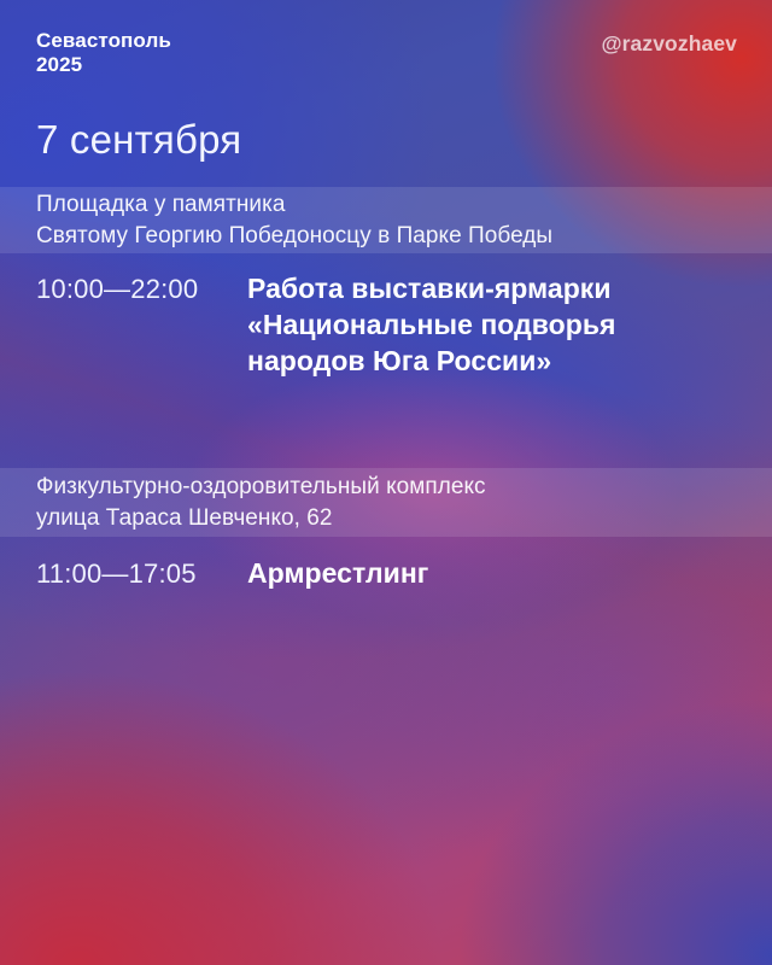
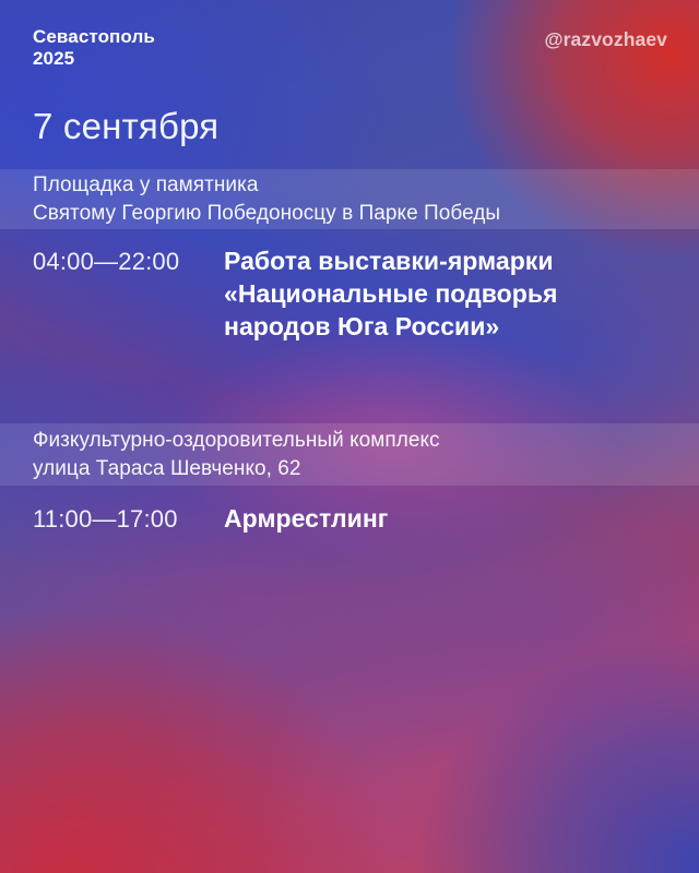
  Севастополь
  2025
  @razvozhaev
  7 сентября
  Площадка у памятника
  Святому Георгию Победоносцу в Парке Победы
- 10:00—22:00
+ 04:00—22:00
  Работа выставки-ярмарки
  «Национальные подворья
  народов Юга России»
  Физкультурно-оздоровительный комплекс
  улица Тараса Шевченко, 62
- 11:00—17:05
+ 11:00—17:00
  Армрестлинг
